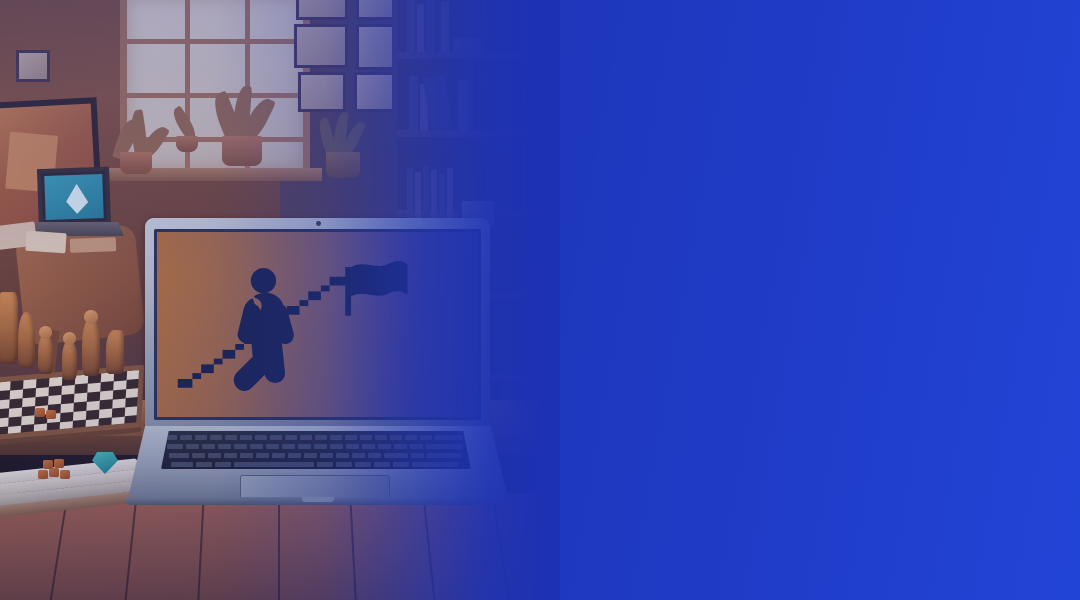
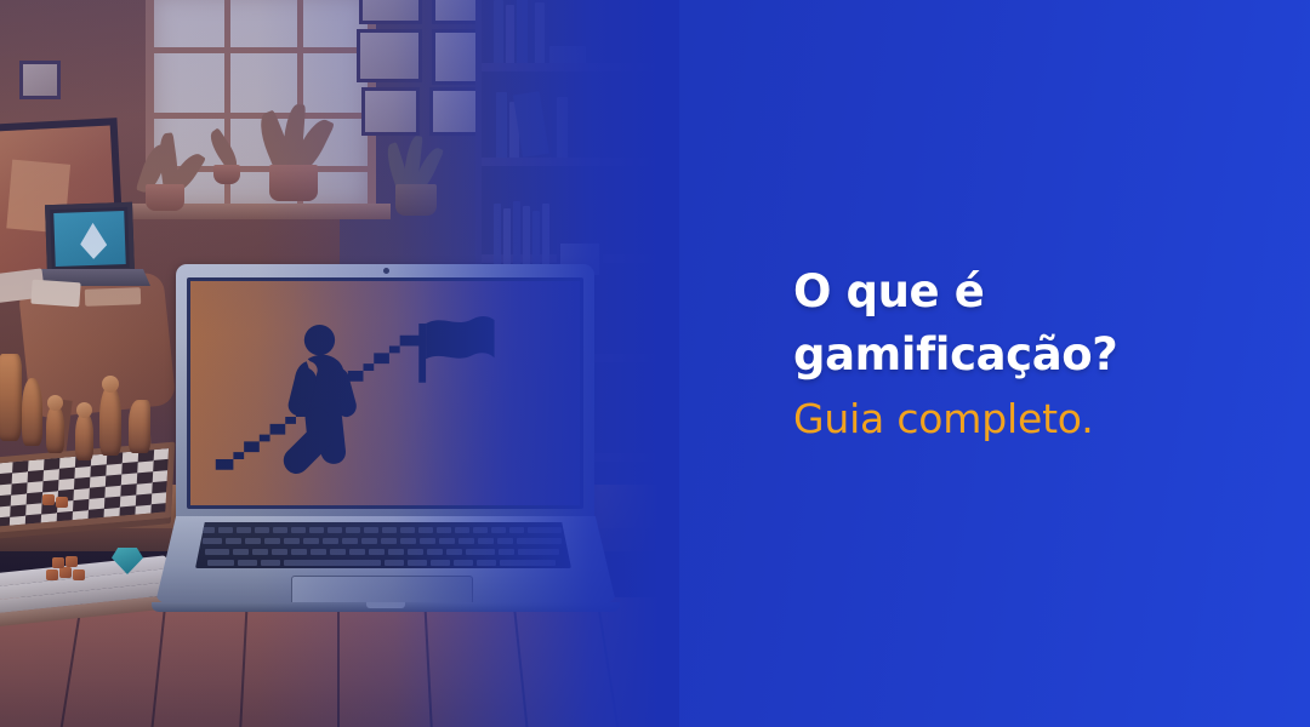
+ O que é
+ gamificação?
+ Guia completo.
